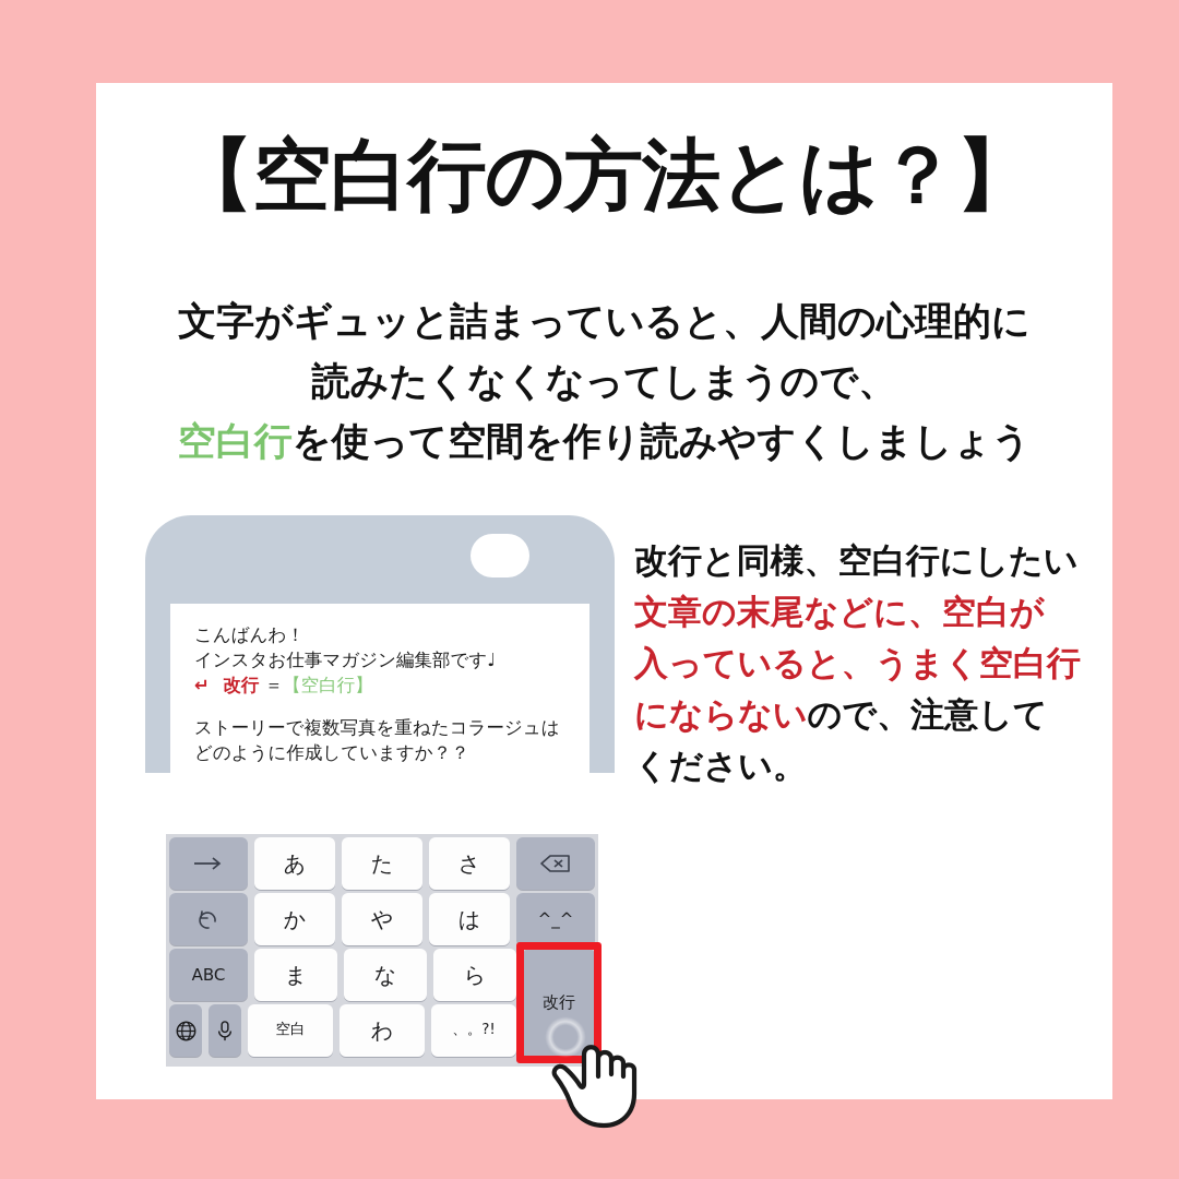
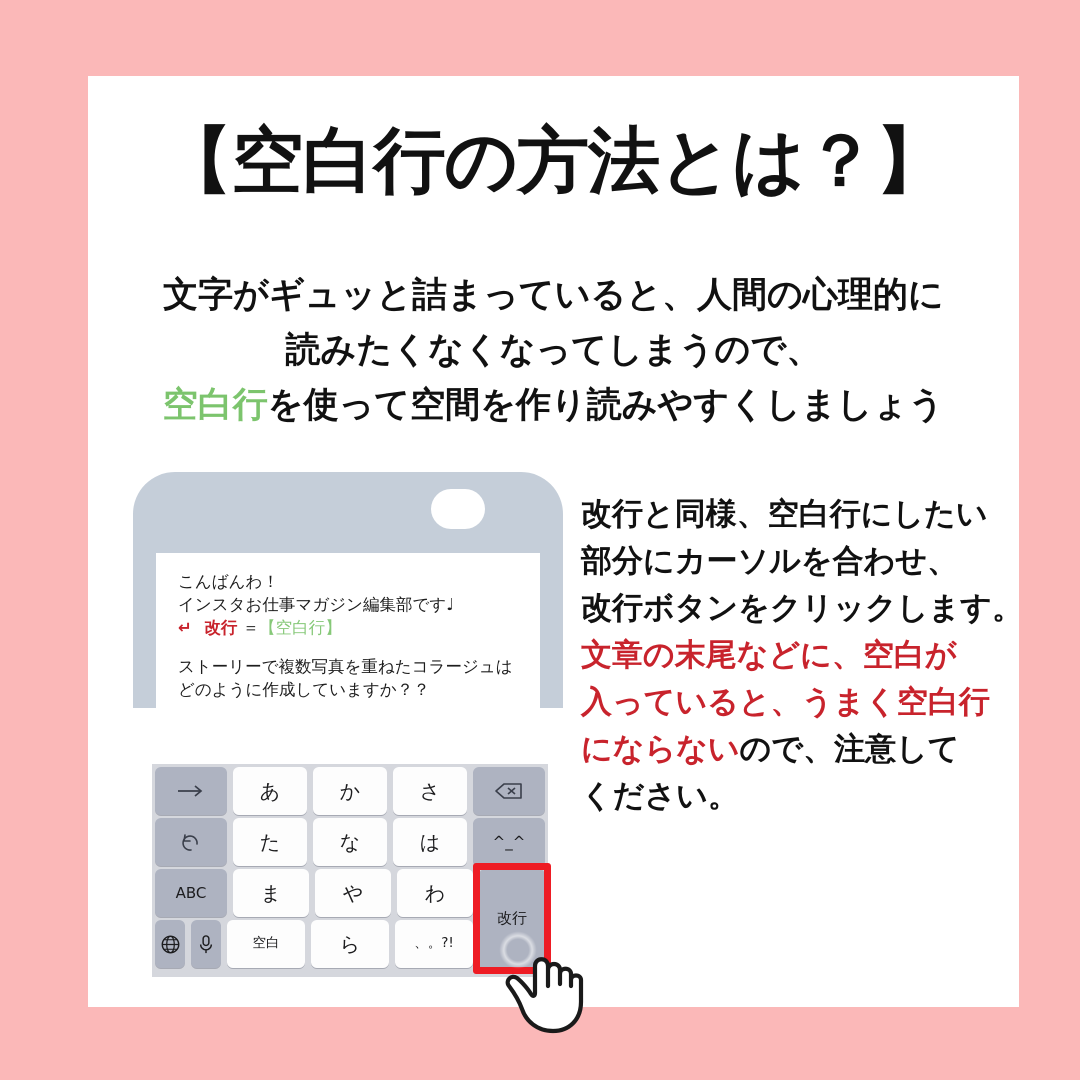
  【空白行の方法とは？】
  文字がギュッと詰まっていると、人間の心理的に
  読みたくなくなってしまうので、
  空白行を使って空間を作り読みやすくしましょう
  こんばんわ！
  インスタお仕事マガジン編集部です♩
  ↵ 改行 ＝【空白行】
  ストーリーで複数写真を重ねたコラージュは
  どのように作成していますか？？
  改行と同様、空白行にしたい
+ 部分にカーソルを合わせ、
+ 改行ボタンをクリックします。
  文章の末尾などに、空白が
  入っていると、うまく空白行
  にならないので、注意して
  ください。
  あ
- た
+ か
  さ
- か
+ た
- や
+ な
  は
  ^_^
  ABC
  ま
- な
+ や
- ら
+ わ
  空白
- わ
+ ら
  、。?!
  改行
